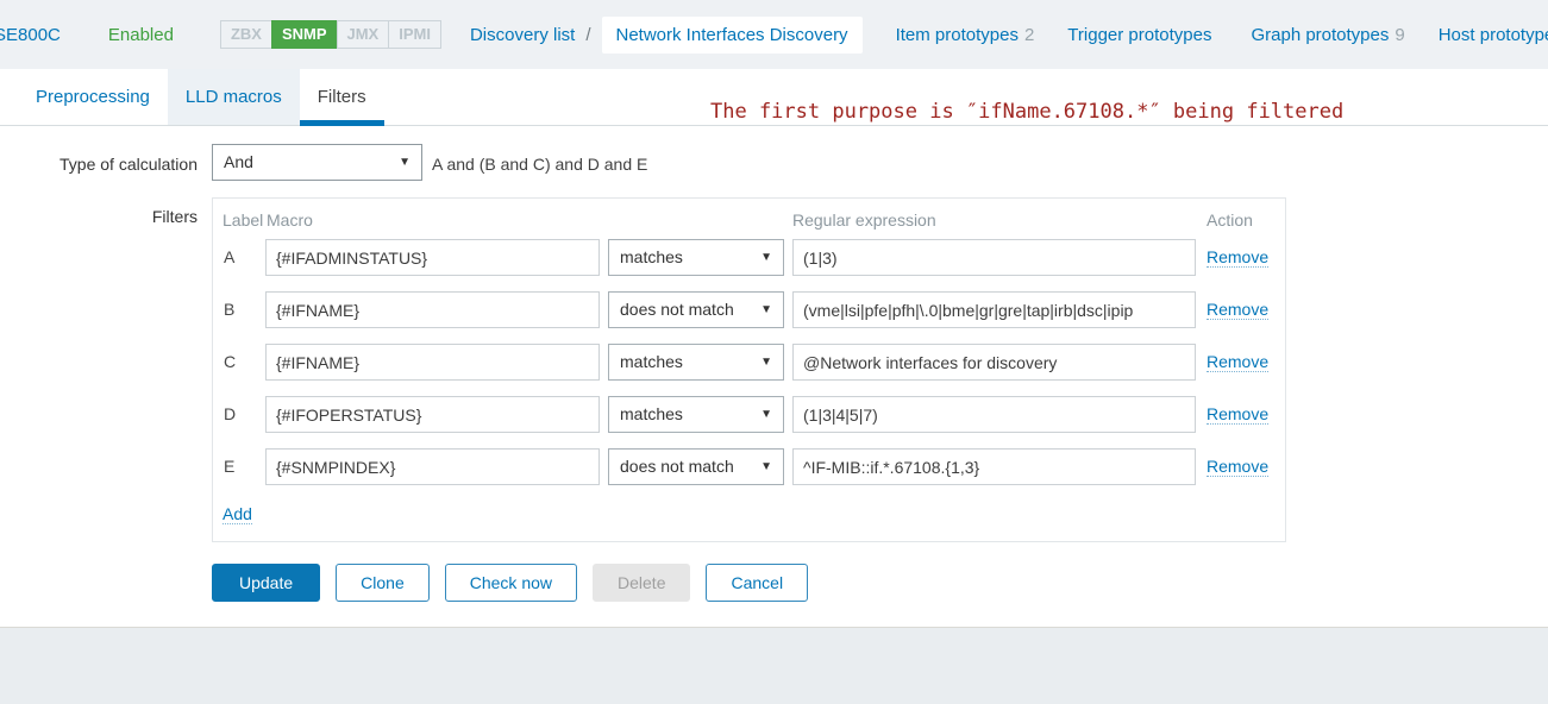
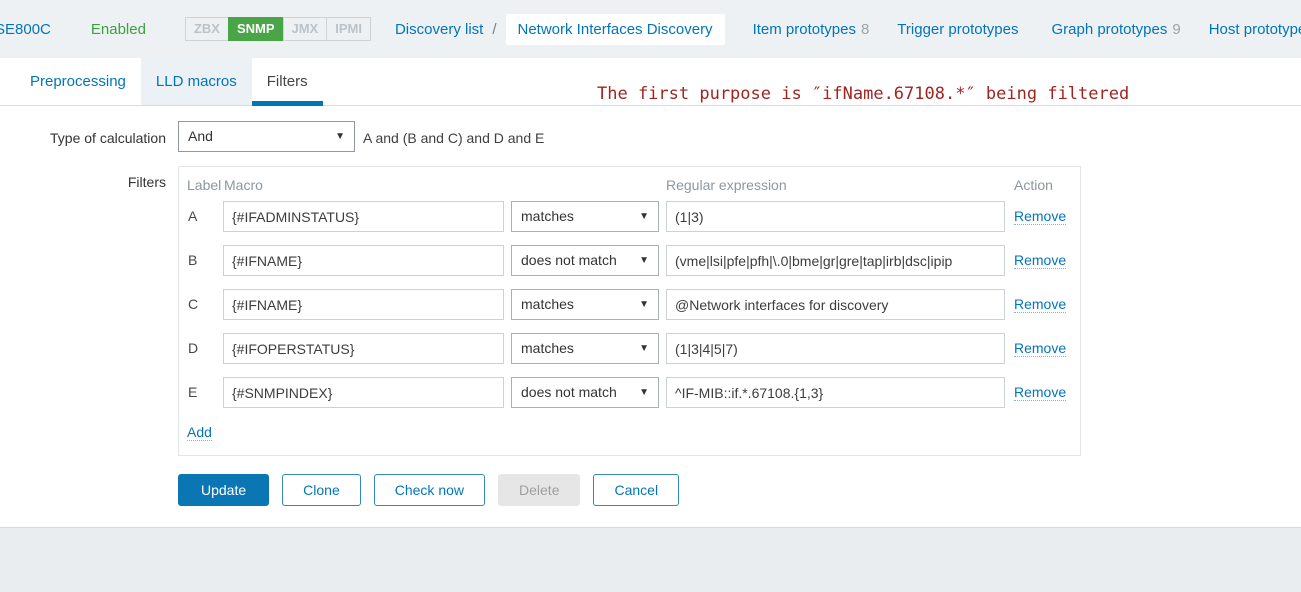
  SE800C
  Enabled
  ZBX
  SNMP
  JMX
  IPMI
  Discovery list
  /
  Network Interfaces Discovery
- Item prototypes 2
+ Item prototypes 8
  Trigger prototypes
  Graph prototypes 9
  Host prototyp
  Preprocessing
  LLD macros
  Filters
  The first purpose is ″ifName.67108.*″ being filtered
  Type of calculation
  And
  ▼
  A and (B and C) and D and E
  Filters
  Label
  Macro
  Regular expression
  Action
  A
  {#IFADMINSTATUS}
  matches
  ▼
  (1|3)
  Remove
  B
  {#IFNAME}
  does not match
  ▼
  (vme|lsi|pfe|pfh|\.0|bme|gr|gre|tap|irb|dsc|ipip
  Remove
  C
  {#IFNAME}
  matches
  ▼
  @Network interfaces for discovery
  Remove
  D
  {#IFOPERSTATUS}
  matches
  ▼
  (1|3|4|5|7)
  Remove
  E
  {#SNMPINDEX}
  does not match
  ▼
  ^IF-MIB::if.*.67108.{1,3}
  Remove
  Add
  Update
  Clone
  Check now
  Delete
  Cancel
